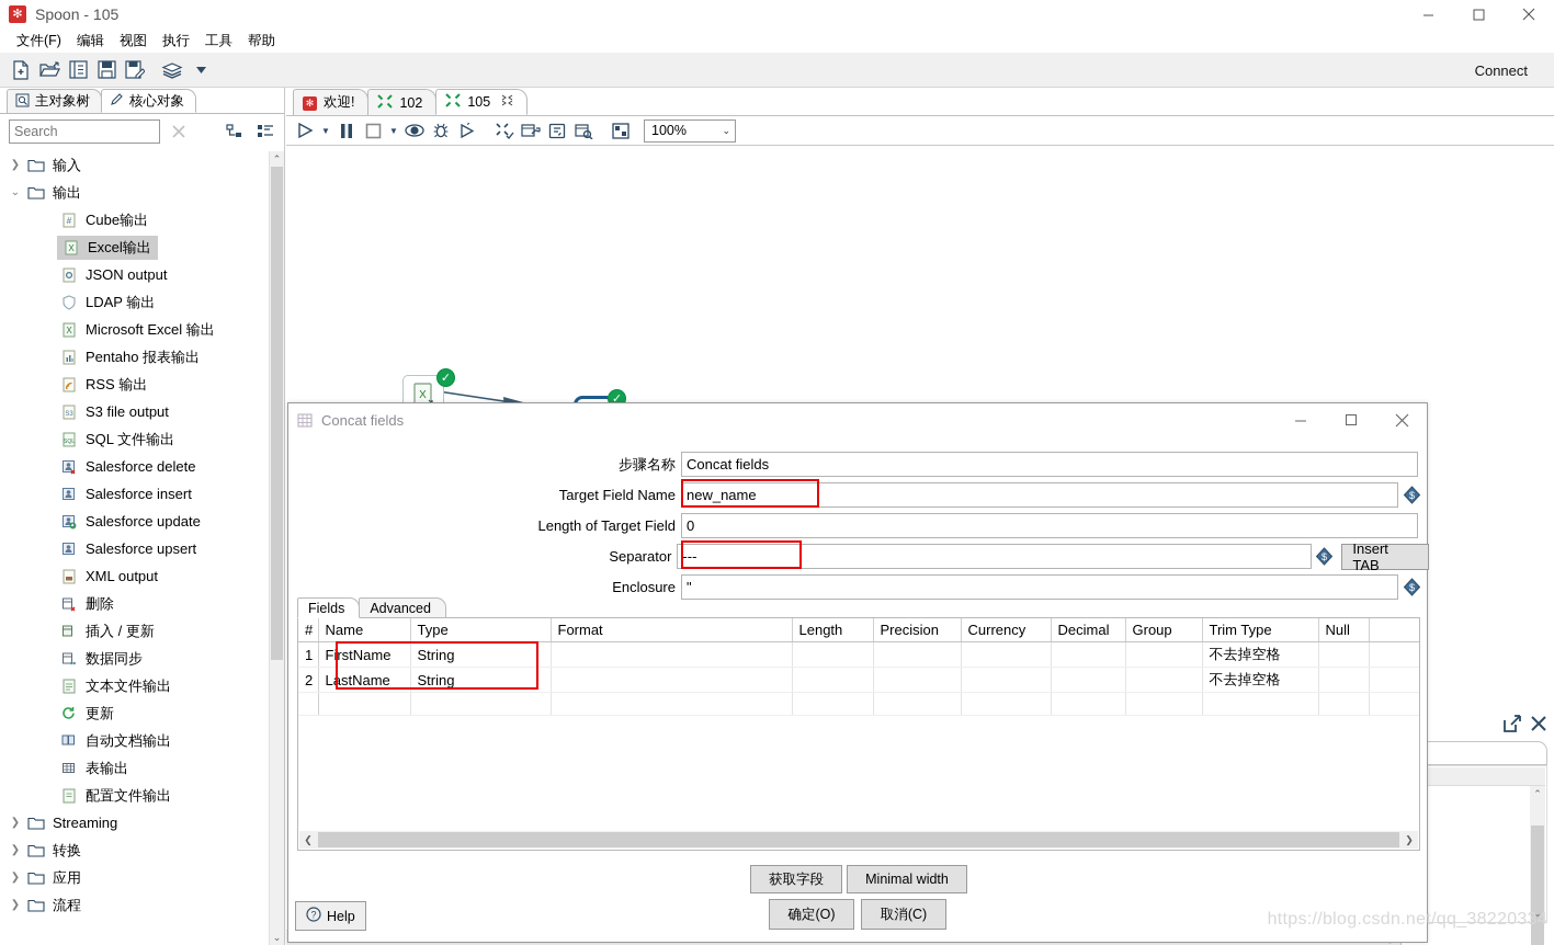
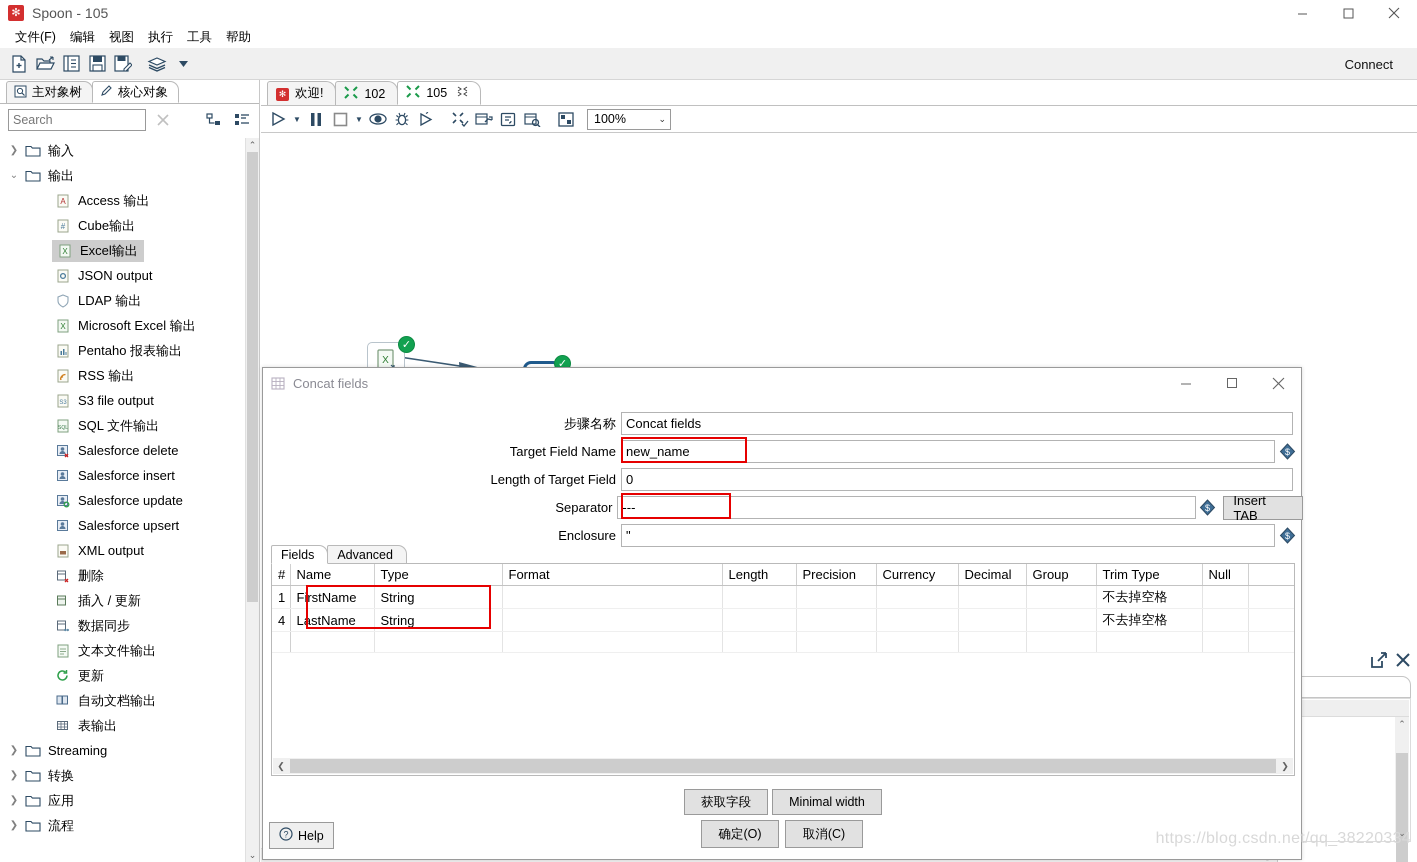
  ✻
  Spoon - 105
  文件(F)
  编辑
  视图
  执行
  工具
  帮助
  Connect
  主对象树
  核心对象
  Search
  ❯
  输入
  ⌄
  输出
+ A
+ Access 输出
  #
  Cube输出
  X
  Excel输出
  JSON output
  LDAP 输出
  X
  Microsoft Excel 输出
  Pentaho 报表输出
  RSS 输出
  S3 file output
  SQL 文件输出
  Salesforce delete
  Salesforce insert
  Salesforce update
  Salesforce upsert
  XML output
  删除
  插入 / 更新
  数据同步
  文本文件输出
  更新
  自动文档输出
  表输出
- 配置文件输出
  ❯
  Streaming
  ❯
  转换
  ❯
  应用
  ❯
  流程
  ⌃
  ⌄
  ✻
  欢迎!
  102
  105
  ▼
  ▼
  100%
  ⌄
  X
  ✓
  ✓
  ⌃
  ⌄
  Concat fields
  步骤名称
  Concat fields
  Target Field Name
  new_name
  $
  Length of Target Field
  0
  Separator
  ---
  $
  Insert TAB
  Enclosure
  "
  $
  Fields
  Advanced
  #	Name	Type	Format	Length	Precision	Currency	Decimal	Group	Trim Type	Null
  1	FirstName	String							不去掉空格
- 2	LastName	String							不去掉空格
+ 4	LastName	String							不去掉空格
  ❮
  ❯
  获取字段
  Minimal width
  ?
  Help
  确定(O)
  取消(C)
  https://blog.csdn.net/qq_38220334
